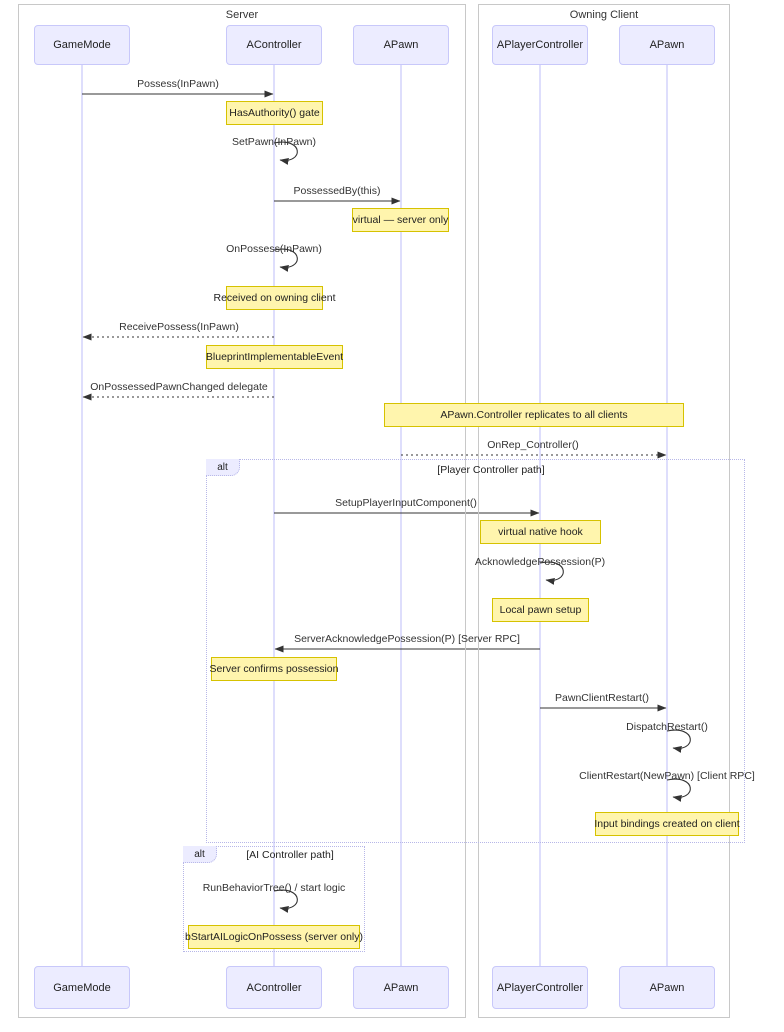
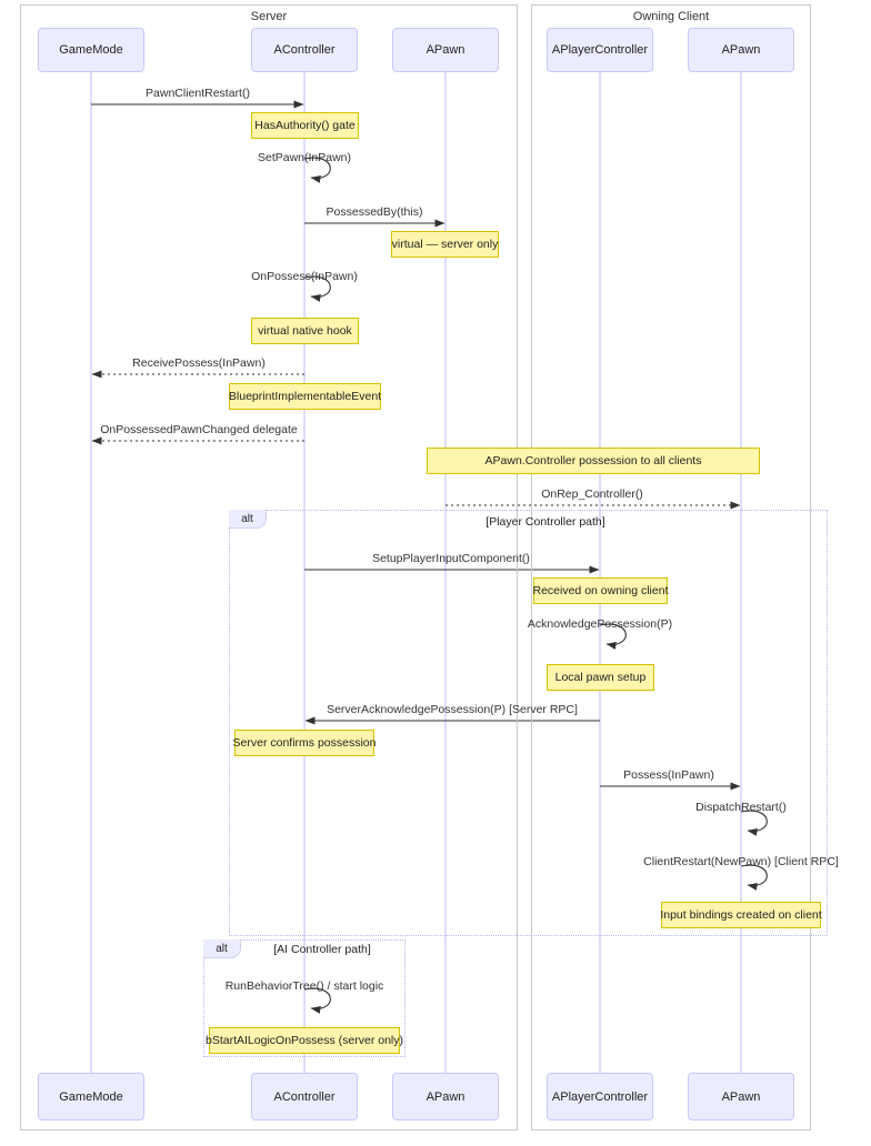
  Server
  Owning Client
  alt
  [Player Controller path]
  alt
  [AI Controller path]
  GameMode
  GameMode
  AController
  AController
  APawn
  APawn
  APlayerController
  APlayerController
  APawn
  APawn
- Possess(InPawn)
+ PawnClientRestart()
  SetPawn(InPawn)
  PossessedBy(this)
  OnPossess(InPawn)
  ReceivePossess(InPawn)
  OnPossessedPawnChanged delegate
  OnRep_Controller()
  SetupPlayerInputComponent()
  AcknowledgePossession(P)
  ServerAcknowledgePossession(P) [Server RPC]
- PawnClientRestart()
+ Possess(InPawn)
  DispatchRestart()
  ClientRestart(NewPawn) [Client RPC]
  RunBehaviorTree() / start logic
  HasAuthority() gate
  virtual — server only
- Received on owning client
+ virtual native hook
  BlueprintImplementableEvent
- APawn.Controller replicates to all clients
+ APawn.Controller possession to all clients
- virtual native hook
+ Received on owning client
  Local pawn setup
  Server confirms possession
  Input bindings created on client
  bStartAILogicOnPossess (server only)
